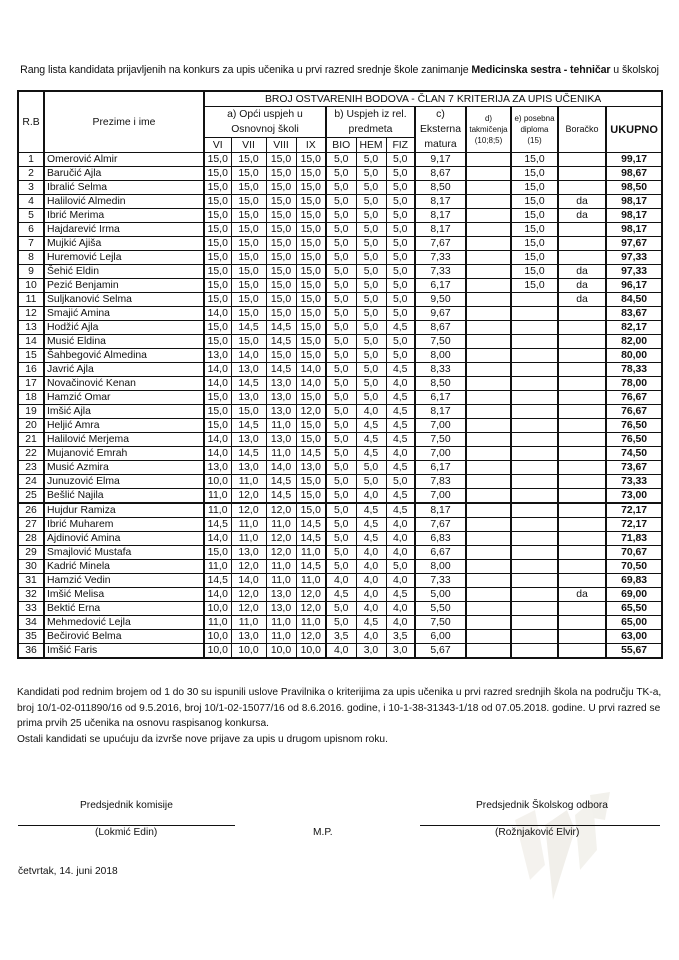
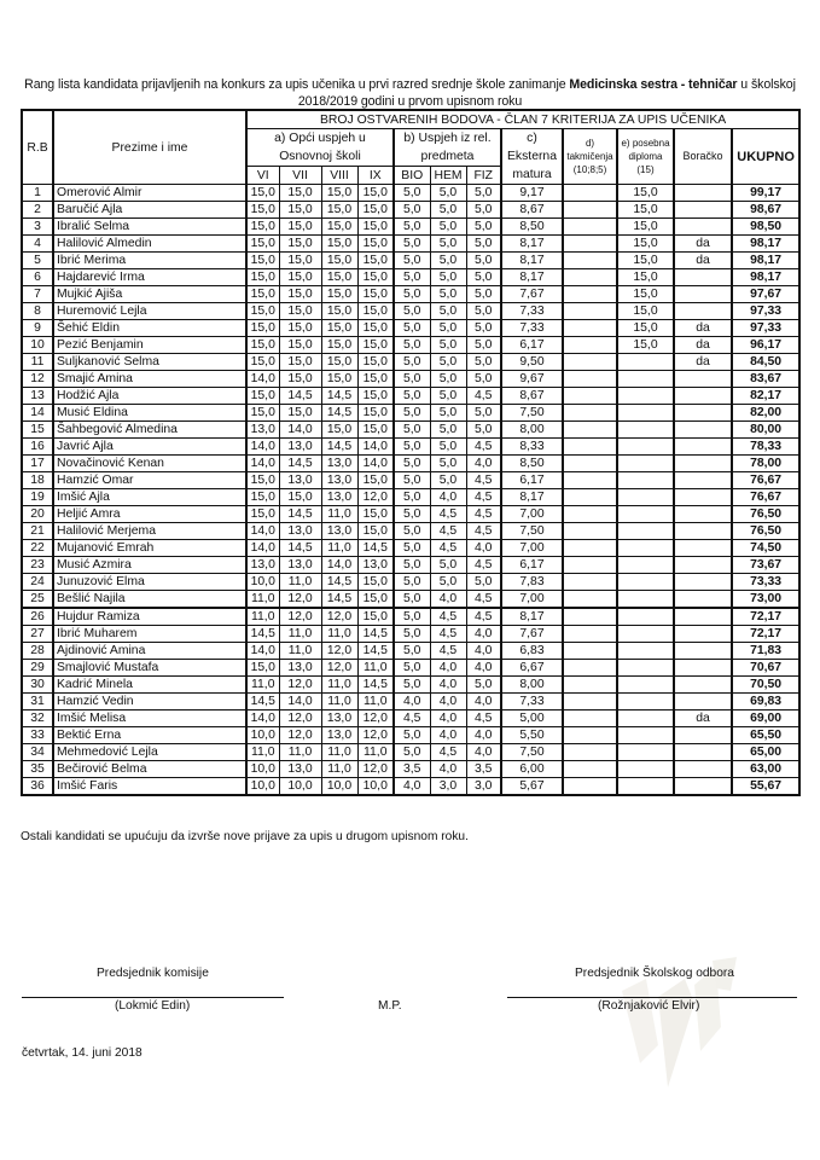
  Rang lista kandidata prijavljenih na konkurs za upis učenika u prvi razred srednje škole zanimanje Medicinska sestra - tehničar u školskoj
+ 2018/2019 godini u prvom upisnom roku
  R.B	Prezime i ime	BROJ OSTVARENIH BODOVA - ČLAN 7 KRITERIJA ZA UPIS UČENIKA
  a) Opći uspjeh u Osnovnoj školi	b) Uspjeh iz rel. predmeta	c) Eksterna matura	d) takmičenja (10;8;5)	e) posebna diploma (15)	Boračko	UKUPNO
  VI	VII	VIII	IX	BIO	HEM	FIZ
  1	Omerović Almir	15,0	15,0	15,0	15,0	5,0	5,0	5,0	9,17		15,0		99,17
  2	Baručić Ajla	15,0	15,0	15,0	15,0	5,0	5,0	5,0	8,67		15,0		98,67
  3	Ibralić Selma	15,0	15,0	15,0	15,0	5,0	5,0	5,0	8,50		15,0		98,50
  4	Halilović Almedin	15,0	15,0	15,0	15,0	5,0	5,0	5,0	8,17		15,0	da	98,17
  5	Ibrić Merima	15,0	15,0	15,0	15,0	5,0	5,0	5,0	8,17		15,0	da	98,17
  6	Hajdarević Irma	15,0	15,0	15,0	15,0	5,0	5,0	5,0	8,17		15,0		98,17
  7	Mujkić Ajiša	15,0	15,0	15,0	15,0	5,0	5,0	5,0	7,67		15,0		97,67
  8	Huremović Lejla	15,0	15,0	15,0	15,0	5,0	5,0	5,0	7,33		15,0		97,33
  9	Šehić Eldin	15,0	15,0	15,0	15,0	5,0	5,0	5,0	7,33		15,0	da	97,33
  10	Pezić Benjamin	15,0	15,0	15,0	15,0	5,0	5,0	5,0	6,17		15,0	da	96,17
  11	Suljkanović Selma	15,0	15,0	15,0	15,0	5,0	5,0	5,0	9,50			da	84,50
  12	Smajić Amina	14,0	15,0	15,0	15,0	5,0	5,0	5,0	9,67				83,67
  13	Hodžić Ajla	15,0	14,5	14,5	15,0	5,0	5,0	4,5	8,67				82,17
  14	Musić Eldina	15,0	15,0	14,5	15,0	5,0	5,0	5,0	7,50				82,00
  15	Šahbegović Almedina	13,0	14,0	15,0	15,0	5,0	5,0	5,0	8,00				80,00
  16	Javrić Ajla	14,0	13,0	14,5	14,0	5,0	5,0	4,5	8,33				78,33
  17	Novačinović Kenan	14,0	14,5	13,0	14,0	5,0	5,0	4,0	8,50				78,00
  18	Hamzić Omar	15,0	13,0	13,0	15,0	5,0	5,0	4,5	6,17				76,67
  19	Imšić Ajla	15,0	15,0	13,0	12,0	5,0	4,0	4,5	8,17				76,67
  20	Heljić Amra	15,0	14,5	11,0	15,0	5,0	4,5	4,5	7,00				76,50
  21	Halilović Merjema	14,0	13,0	13,0	15,0	5,0	4,5	4,5	7,50				76,50
  22	Mujanović Emrah	14,0	14,5	11,0	14,5	5,0	4,5	4,0	7,00				74,50
  23	Musić Azmira	13,0	13,0	14,0	13,0	5,0	5,0	4,5	6,17				73,67
  24	Junuzović Elma	10,0	11,0	14,5	15,0	5,0	5,0	5,0	7,83				73,33
  25	Bešlić Najila	11,0	12,0	14,5	15,0	5,0	4,0	4,5	7,00				73,00
  26	Hujdur Ramiza	11,0	12,0	12,0	15,0	5,0	4,5	4,5	8,17				72,17
  27	Ibrić Muharem	14,5	11,0	11,0	14,5	5,0	4,5	4,0	7,67				72,17
  28	Ajdinović Amina	14,0	11,0	12,0	14,5	5,0	4,5	4,0	6,83				71,83
  29	Smajlović Mustafa	15,0	13,0	12,0	11,0	5,0	4,0	4,0	6,67				70,67
  30	Kadrić Minela	11,0	12,0	11,0	14,5	5,0	4,0	5,0	8,00				70,50
  31	Hamzić Vedin	14,5	14,0	11,0	11,0	4,0	4,0	4,0	7,33				69,83
  32	Imšić Melisa	14,0	12,0	13,0	12,0	4,5	4,0	4,5	5,00			da	69,00
  33	Bektić Erna	10,0	12,0	13,0	12,0	5,0	4,0	4,0	5,50				65,50
  34	Mehmedović Lejla	11,0	11,0	11,0	11,0	5,0	4,5	4,0	7,50				65,00
  35	Bečirović Belma	10,0	13,0	11,0	12,0	3,5	4,0	3,5	6,00				63,00
  36	Imšić Faris	10,0	10,0	10,0	10,0	4,0	3,0	3,0	5,67				55,67
- Kandidati pod rednim brojem od 1 do 30 su ispunili uslove Pravilnika o kriterijima za upis učenika u prvi razred srednjih škola na području TK-a, broj 10/1-02-011890/16 od 9.5.2016, broj 10/1-02-15077/16 od 8.6.2016. godine, i 10-1-38-31343-1/18 od 07.05.2018. godine. U prvi razred se prima prvih 25 učenika na osnovu raspisanog konkursa.
  Ostali kandidati se upućuju da izvrše nove prijave za upis u drugom upisnom roku.
  Predsjednik komisije
  (Lokmić Edin)
  M.P.
  Predsjednik Školskog odbora
  (Rožnjaković Elvir)
  četvrtak, 14. juni 2018
